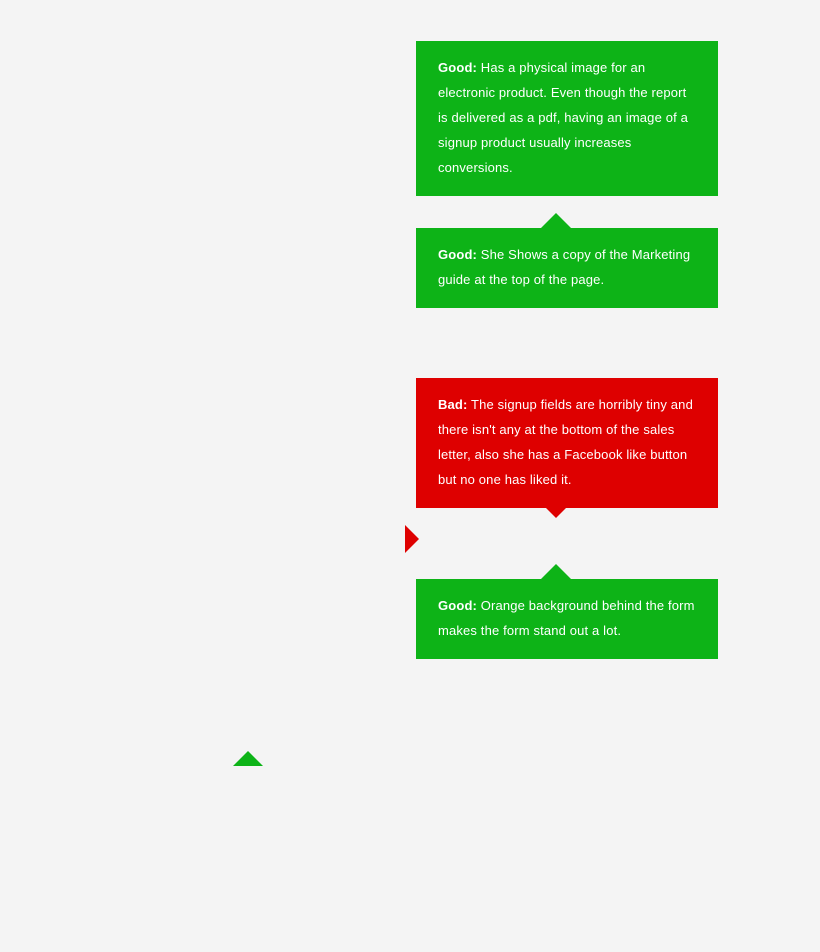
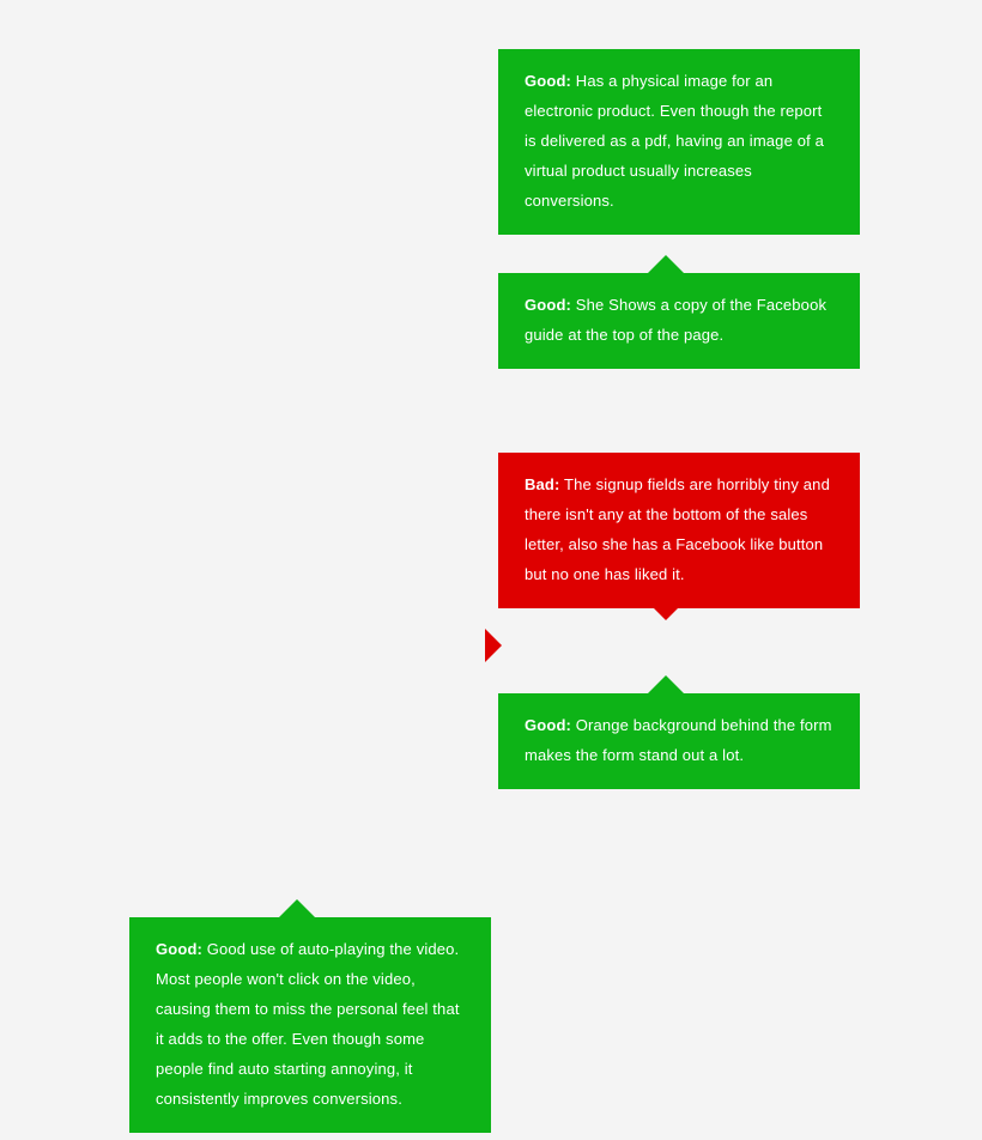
- Good: Has a physical image for an electronic product. Even though the report is delivered as a pdf, having an image of a signup product usually increases conversions.
+ Good: Has a physical image for an electronic product. Even though the report is delivered as a pdf, having an image of a virtual product usually increases conversions.
- Good: She Shows a copy of the Marketing guide at the top of the page.
+ Good: She Shows a copy of the Facebook guide at the top of the page.
  Bad: The signup fields are horribly tiny and there isn't any at the bottom of the sales letter, also she has a Facebook like button but no one has liked it.
  Good: Orange background behind the form makes the form stand out a lot.
+ Good: Good use of auto-playing the video. Most people won't click on the video, causing them to miss the personal feel that it adds to the offer. Even though some people find auto starting annoying, it consistently improves conversions.
